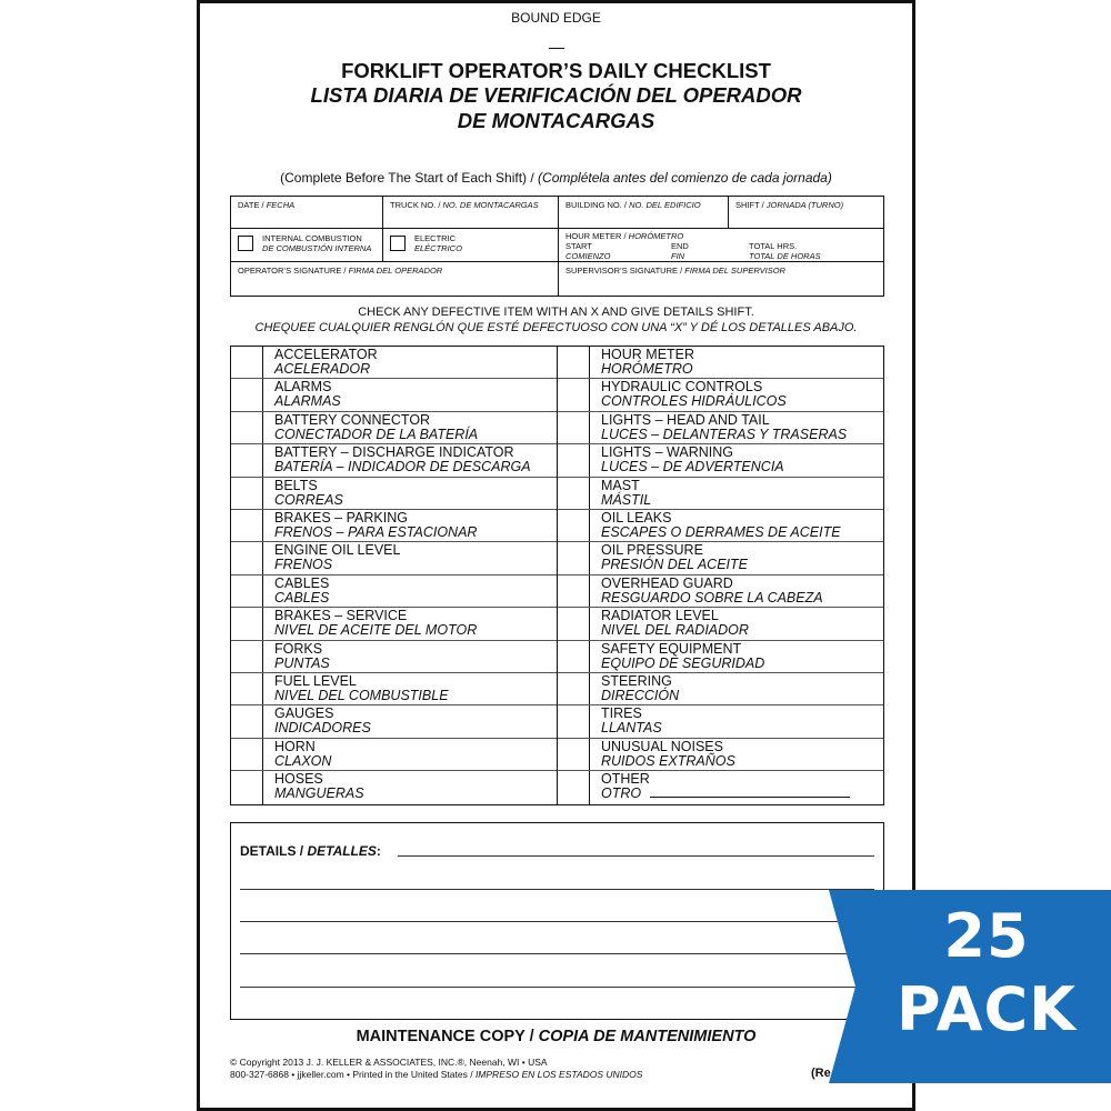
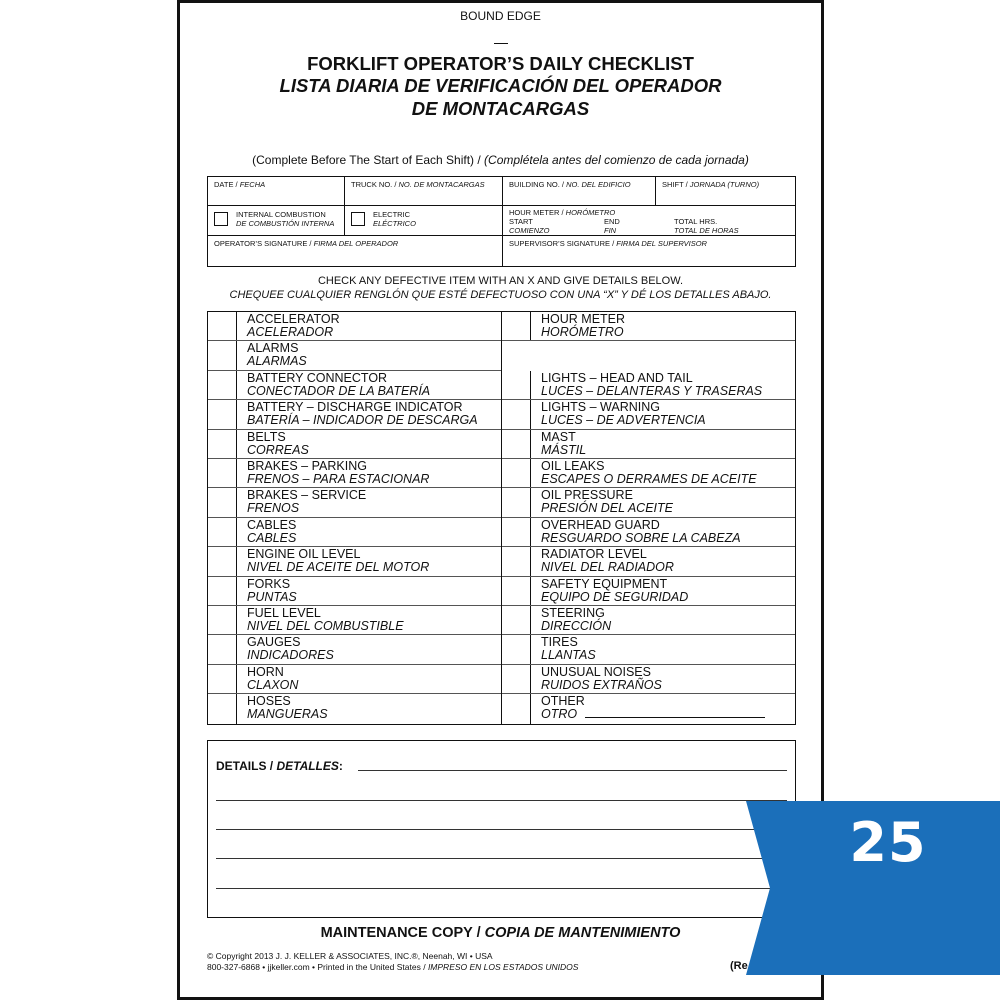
  BOUND EDGE
  FORKLIFT OPERATOR’S DAILY CHECKLIST
  LISTA DIARIA DE VERIFICACIÓN DEL OPERADOR
  DE MONTACARGAS
  (Complete Before The Start of Each Shift) / (Complétela antes del comienzo de cada jornada)
  DATE / FECHA
  TRUCK NO. / NO. DE MONTACARGAS
  BUILDING NO. / NO. DEL EDIFICIO
  SHIFT / JORNADA (TURNO)
  INTERNAL COMBUSTION
  DE COMBUSTIÓN INTERNA
  ELECTRIC
  ELÉCTRICO
  HOUR METER / HORÓMETRO
  START
  COMIENZO
  END
  FIN
  TOTAL HRS.
  TOTAL DE HORAS
  OPERATOR’S SIGNATURE / FIRMA DEL OPERADOR
  SUPERVISOR’S SIGNATURE / FIRMA DEL SUPERVISOR
- CHECK ANY DEFECTIVE ITEM WITH AN X AND GIVE DETAILS SHIFT.
+ CHECK ANY DEFECTIVE ITEM WITH AN X AND GIVE DETAILS BELOW.
  CHEQUEE CUALQUIER RENGLÓN QUE ESTÉ DEFECTUOSO CON UNA “X” Y DÉ LOS DETALLES ABAJO.
  ACCELERATOR
  ACELERADOR
  ALARMS
  ALARMAS
  BATTERY CONNECTOR
  CONECTADOR DE LA BATERÍA
  BATTERY – DISCHARGE INDICATOR
  BATERÍA – INDICADOR DE DESCARGA
  BELTS
  CORREAS
  BRAKES – PARKING
  FRENOS – PARA ESTACIONAR
- ENGINE OIL LEVEL
+ BRAKES – SERVICE
  FRENOS
  CABLES
  CABLES
- BRAKES – SERVICE
+ ENGINE OIL LEVEL
  NIVEL DE ACEITE DEL MOTOR
  FORKS
  PUNTAS
  FUEL LEVEL
  NIVEL DEL COMBUSTIBLE
  GAUGES
  INDICADORES
  HORN
  CLAXON
  HOSES
  MANGUERAS
  HOUR METER
  HORÓMETRO
- HYDRAULIC CONTROLS
- CONTROLES HIDRÁULICOS
  LIGHTS – HEAD AND TAIL
  LUCES – DELANTERAS Y TRASERAS
  LIGHTS – WARNING
  LUCES – DE ADVERTENCIA
  MAST
  MÁSTIL
  OIL LEAKS
  ESCAPES O DERRAMES DE ACEITE
  OIL PRESSURE
  PRESIÓN DEL ACEITE
  OVERHEAD GUARD
  RESGUARDO SOBRE LA CABEZA
  RADIATOR LEVEL
  NIVEL DEL RADIADOR
  SAFETY EQUIPMENT
  EQUIPO DE SEGURIDAD
  STEERING
  DIRECCIÓN
  TIRES
  LLANTAS
  UNUSUAL NOISES
  RUIDOS EXTRAÑOS
  OTHER
  OTRO
  DETAILS / DETALLES:
  MAINTENANCE COPY / COPIA DE MANTENIMIENTO
  © Copyright 2013 J. J. KELLER & ASSOCIATES, INC.®, Neenah, WI • USA
  800-327-6868 • jjkeller.com • Printed in the United States / IMPRESO EN LOS ESTADOS UNIDOS
  (Re
  25
- PACK
